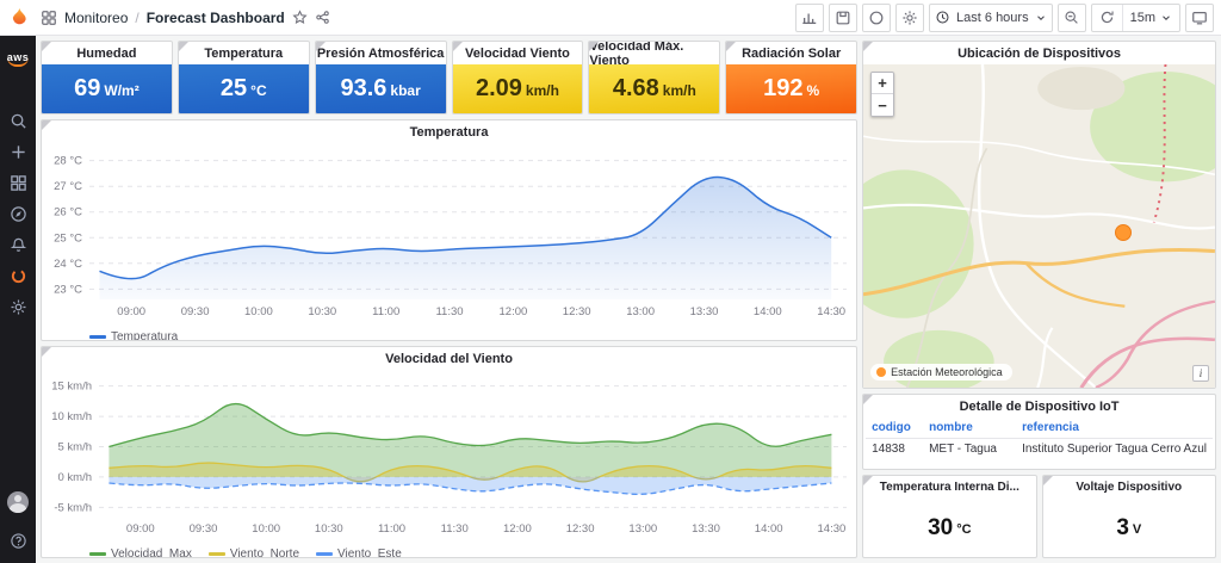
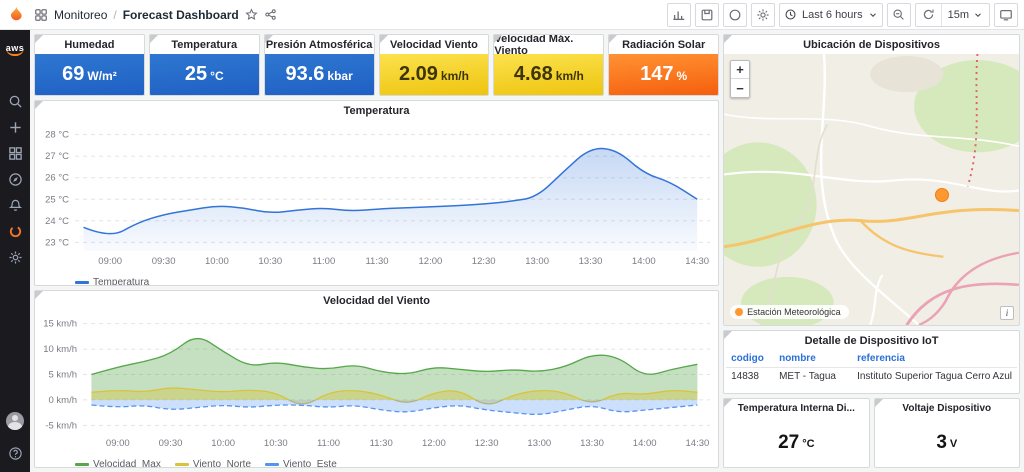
  Monitoreo
  /
  Forecast Dashboard
  Last 6 hours
  15m
  aws
  Humedad
  69
  W/m²
  Temperatura
  25
  °C
  Presión Atmosférica
  93.6
  kbar
  Velocidad Viento
  2.09
  km/h
  Velocidad Máx. Viento
  4.68
  km/h
  Radiación Solar
- 192
+ 147
  %
  Temperatura
  23 °C
  24 °C
  25 °C
  26 °C
  27 °C
  28 °C
  09:00
  09:30
  10:00
  10:30
  11:00
  11:30
  12:00
  12:30
  13:00
  13:30
  14:00
  14:30
  Temperatura
  Velocidad del Viento
  -5 km/h
  0 km/h
  5 km/h
  10 km/h
  15 km/h
  09:00
  09:30
  10:00
  10:30
  11:00
  11:30
  12:00
  12:30
  13:00
  13:30
  14:00
  14:30
  Velocidad_Max
  Viento_Norte
  Viento_Este
  Ubicación de Dispositivos
  +
  −
  Estación Meteorológica
  i
  Detalle de Dispositivo IoT
  codigo
  nombre
  referencia
  14838
  MET - Tagua
  Instituto Superior Tagua Cerro Azul
  Temperatura Interna Di...
- 30
+ 27
  °C
  Voltaje Dispositivo
  3
  V
